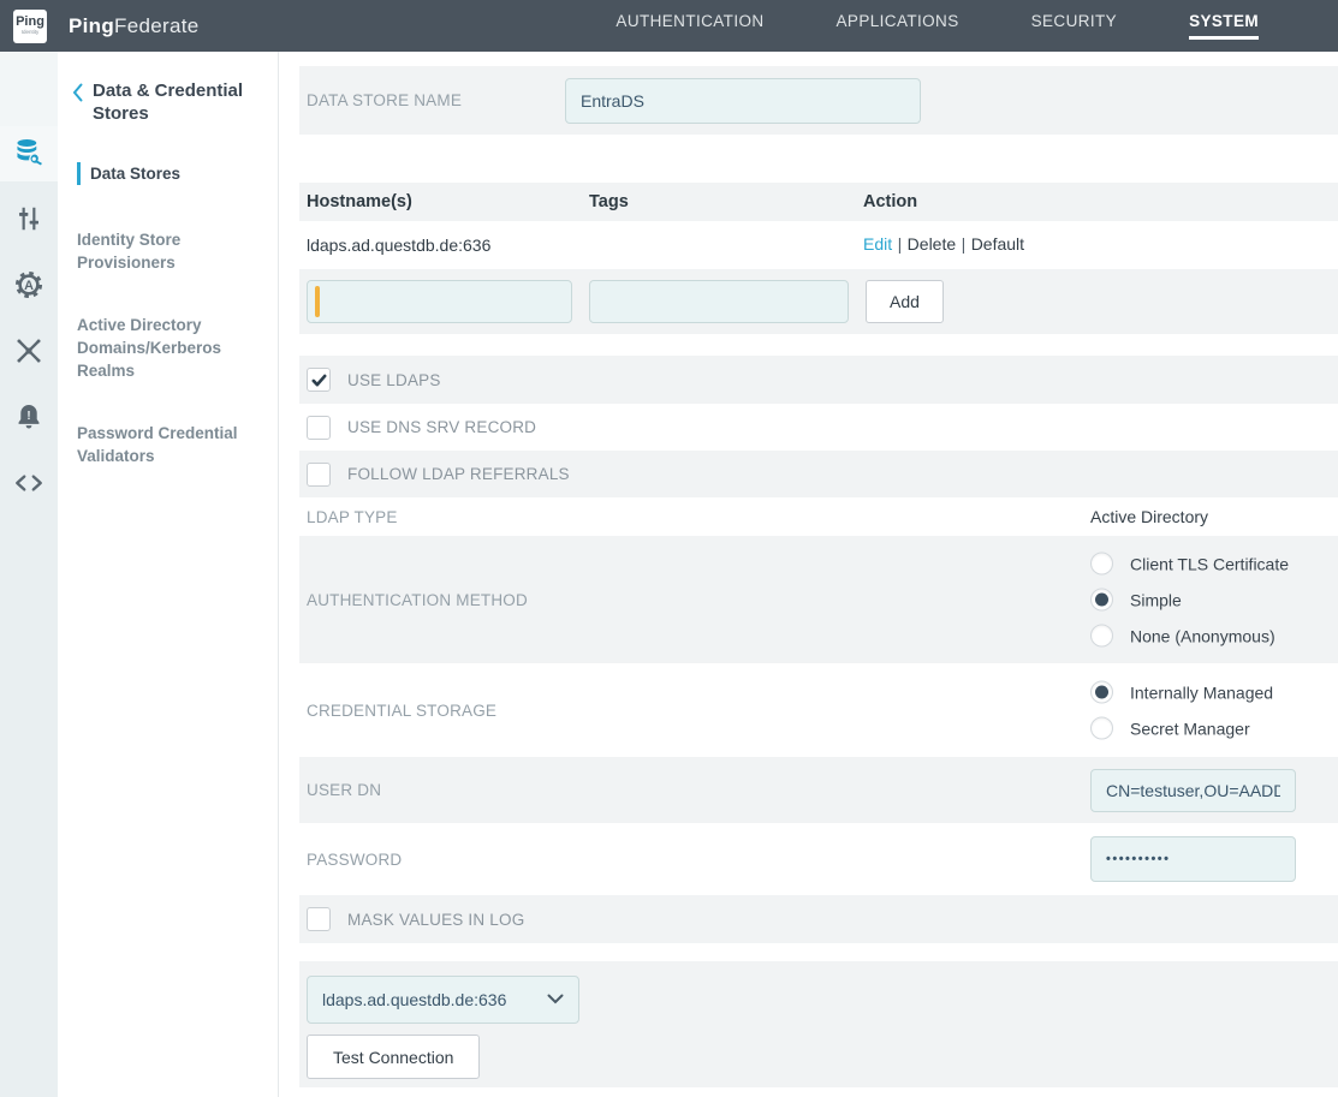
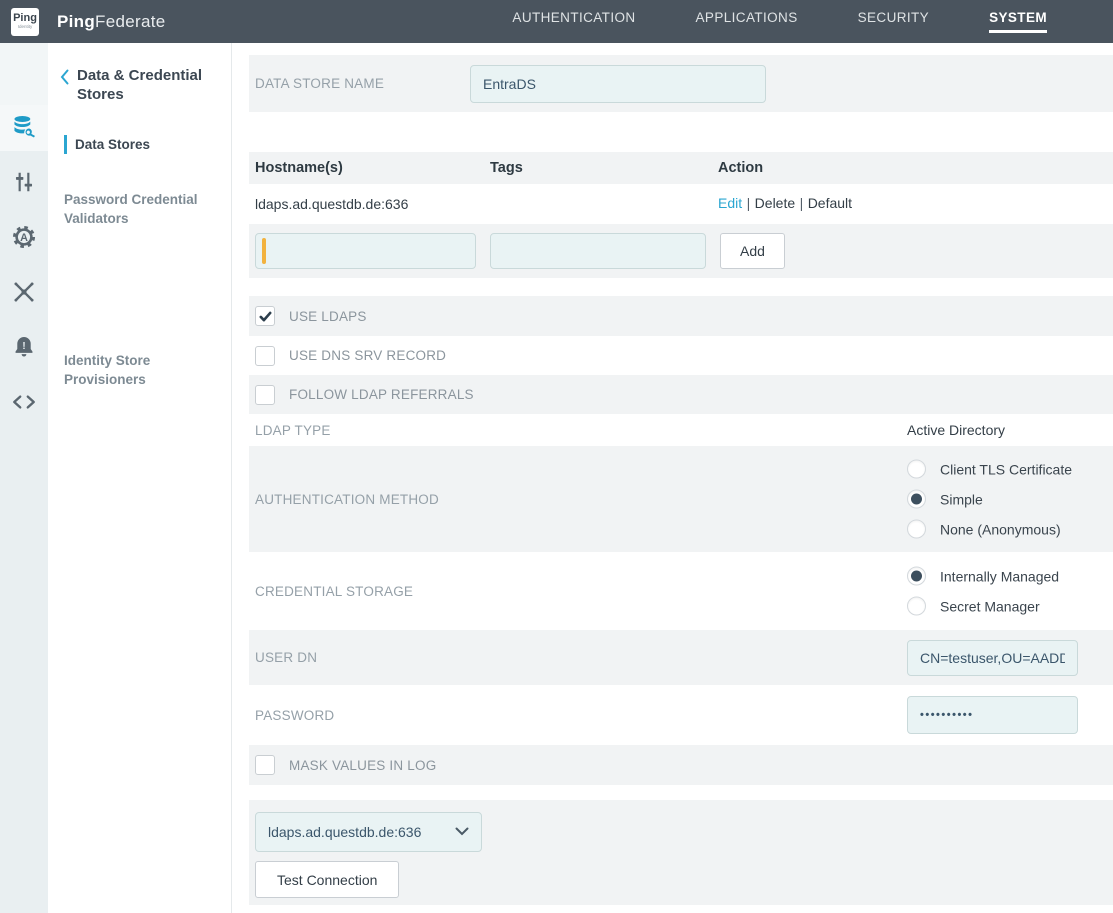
  Ping
  PingFederate
  AUTHENTICATION
  APPLICATIONS
  SECURITY
  SYSTEM
  A
  !
  Data & Credential Stores
  Data Stores
- Identity Store Provisioners
+ Password Credential Validators
- Active Directory Domains/Kerberos Realms
- Password Credential Validators
+ Identity Store Provisioners
  DATA STORE NAME
  EntraDS
  Hostname(s)
  Tags
  Action
  ldaps.ad.questdb.de:636
  Edit | Delete | Default
  Add
  USE LDAPS
  USE DNS SRV RECORD
  FOLLOW LDAP REFERRALS
  LDAP TYPE
  Active Directory
  AUTHENTICATION METHOD
  Client TLS Certificate
  Simple
  None (Anonymous)
  CREDENTIAL STORAGE
  Internally Managed
  Secret Manager
  USER DN
  CN=testuser,OU=AADD
  PASSWORD
  ••••••••••
  MASK VALUES IN LOG
  ldaps.ad.questdb.de:636
  Test Connection
